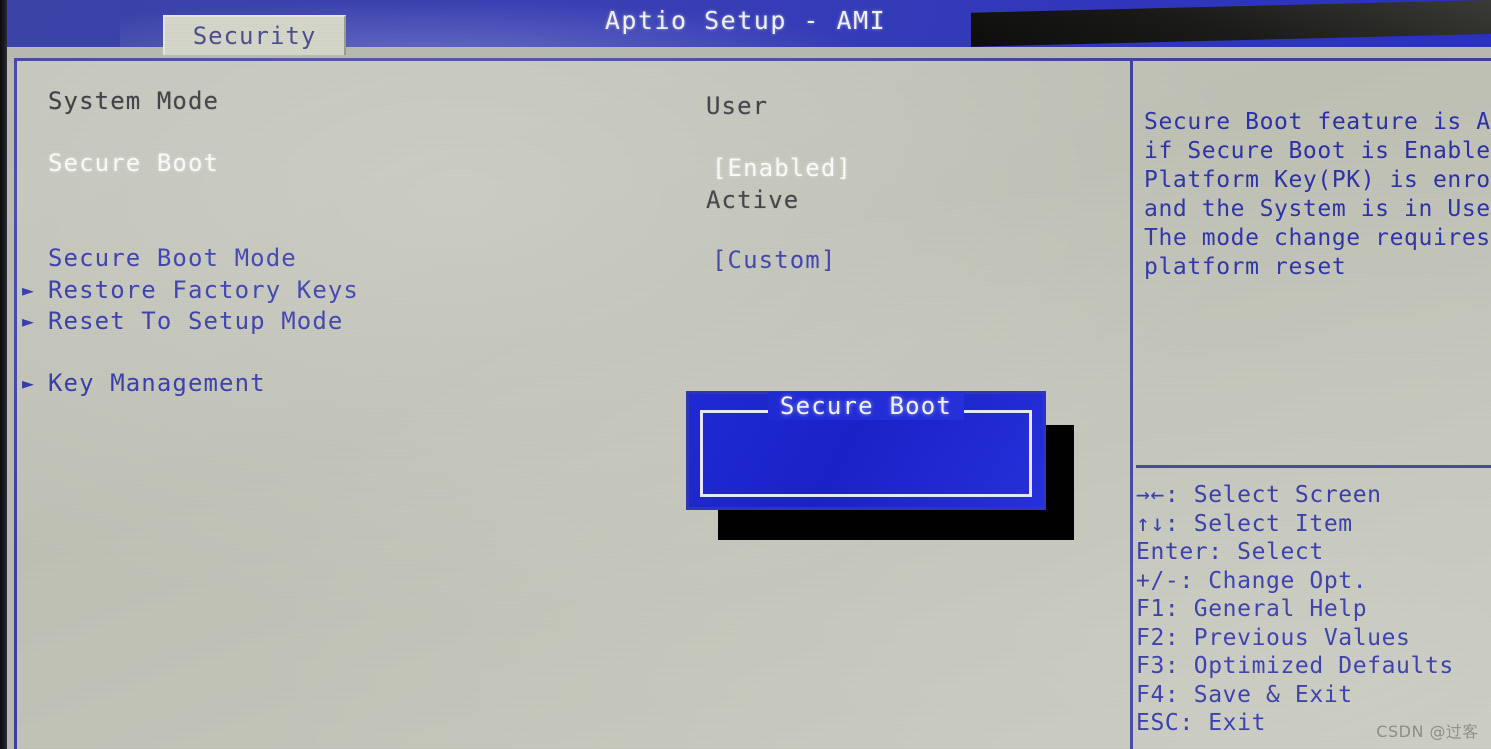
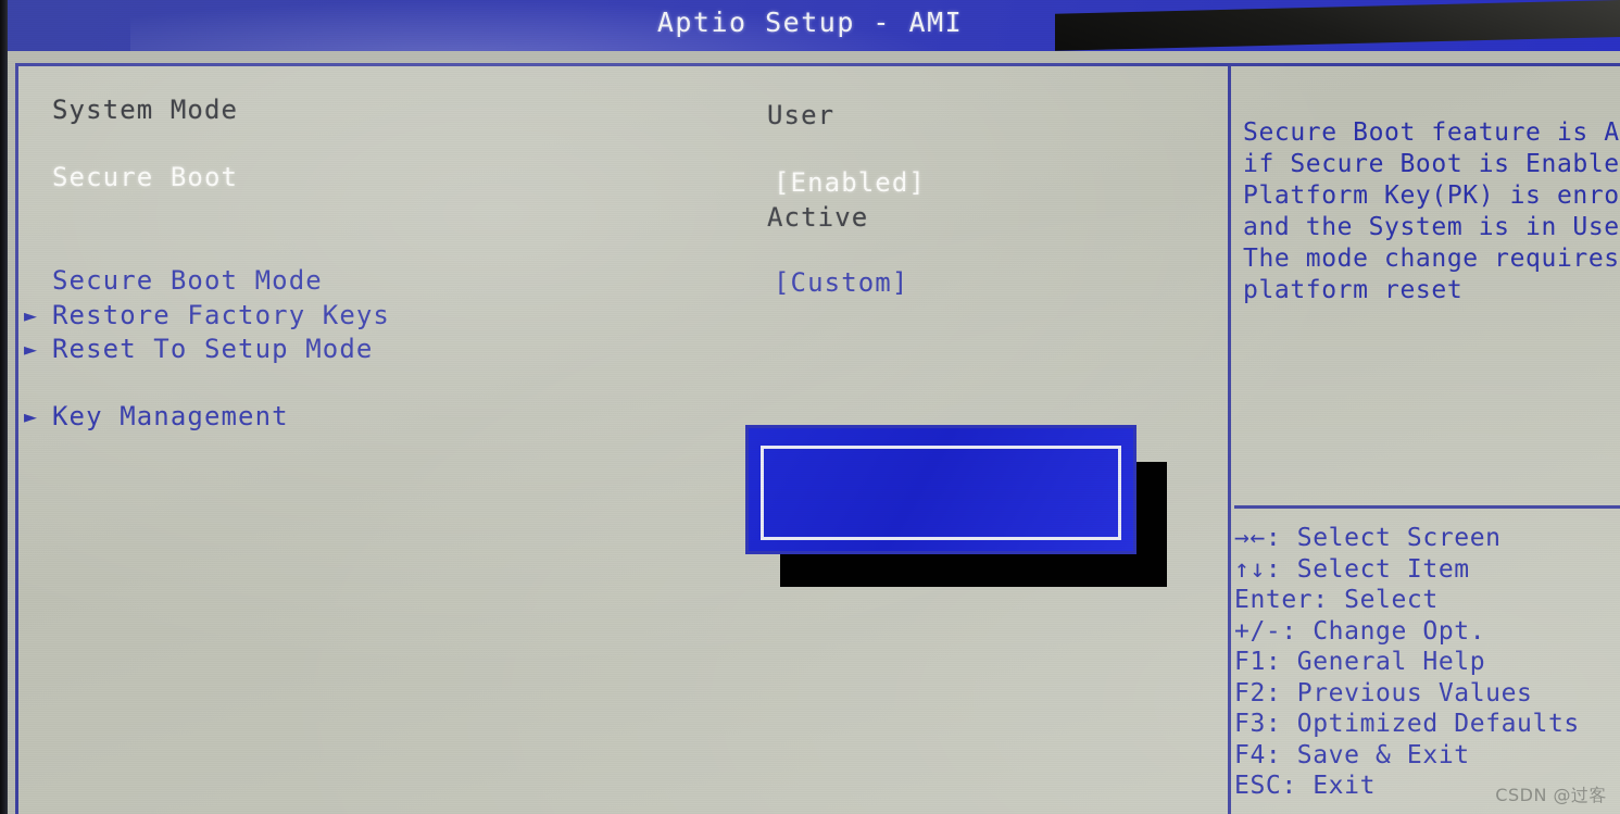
  Aptio Setup - AMI
- Security
- Secure Boot
  CSDN @过客
